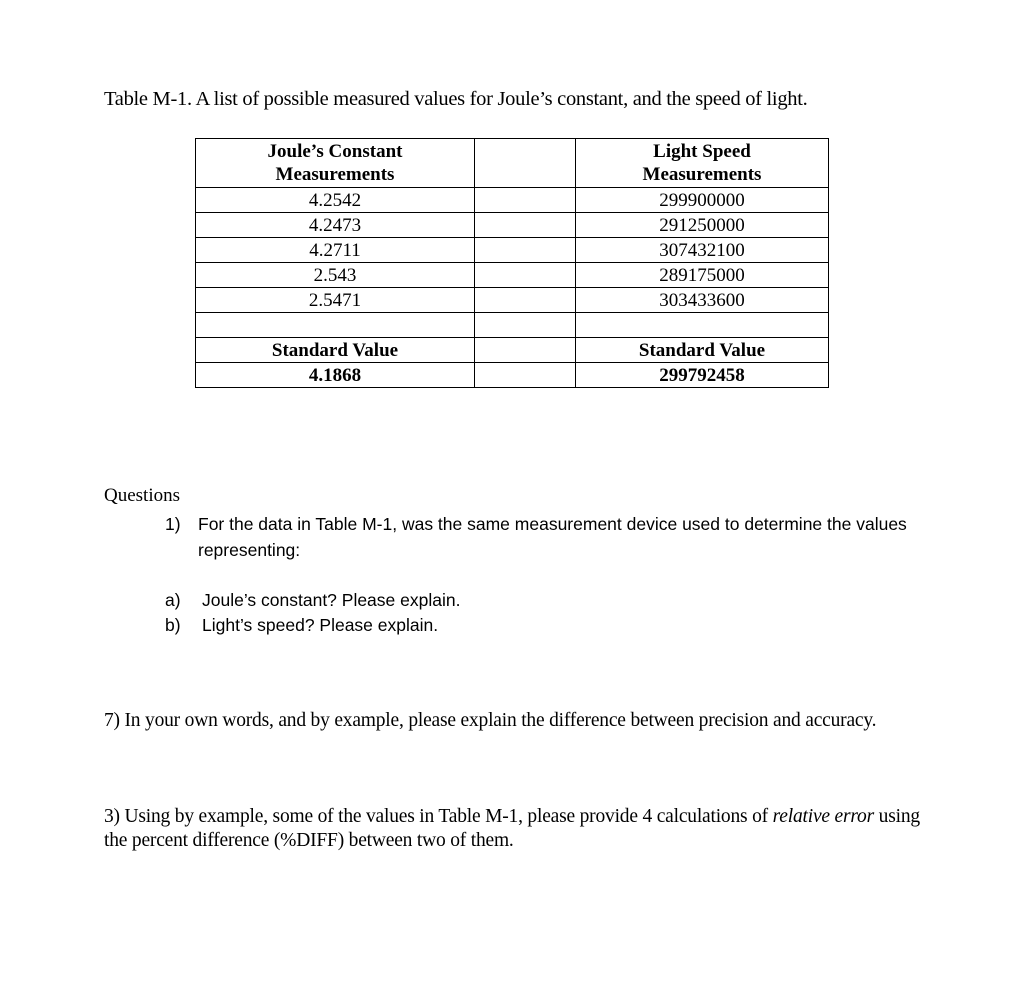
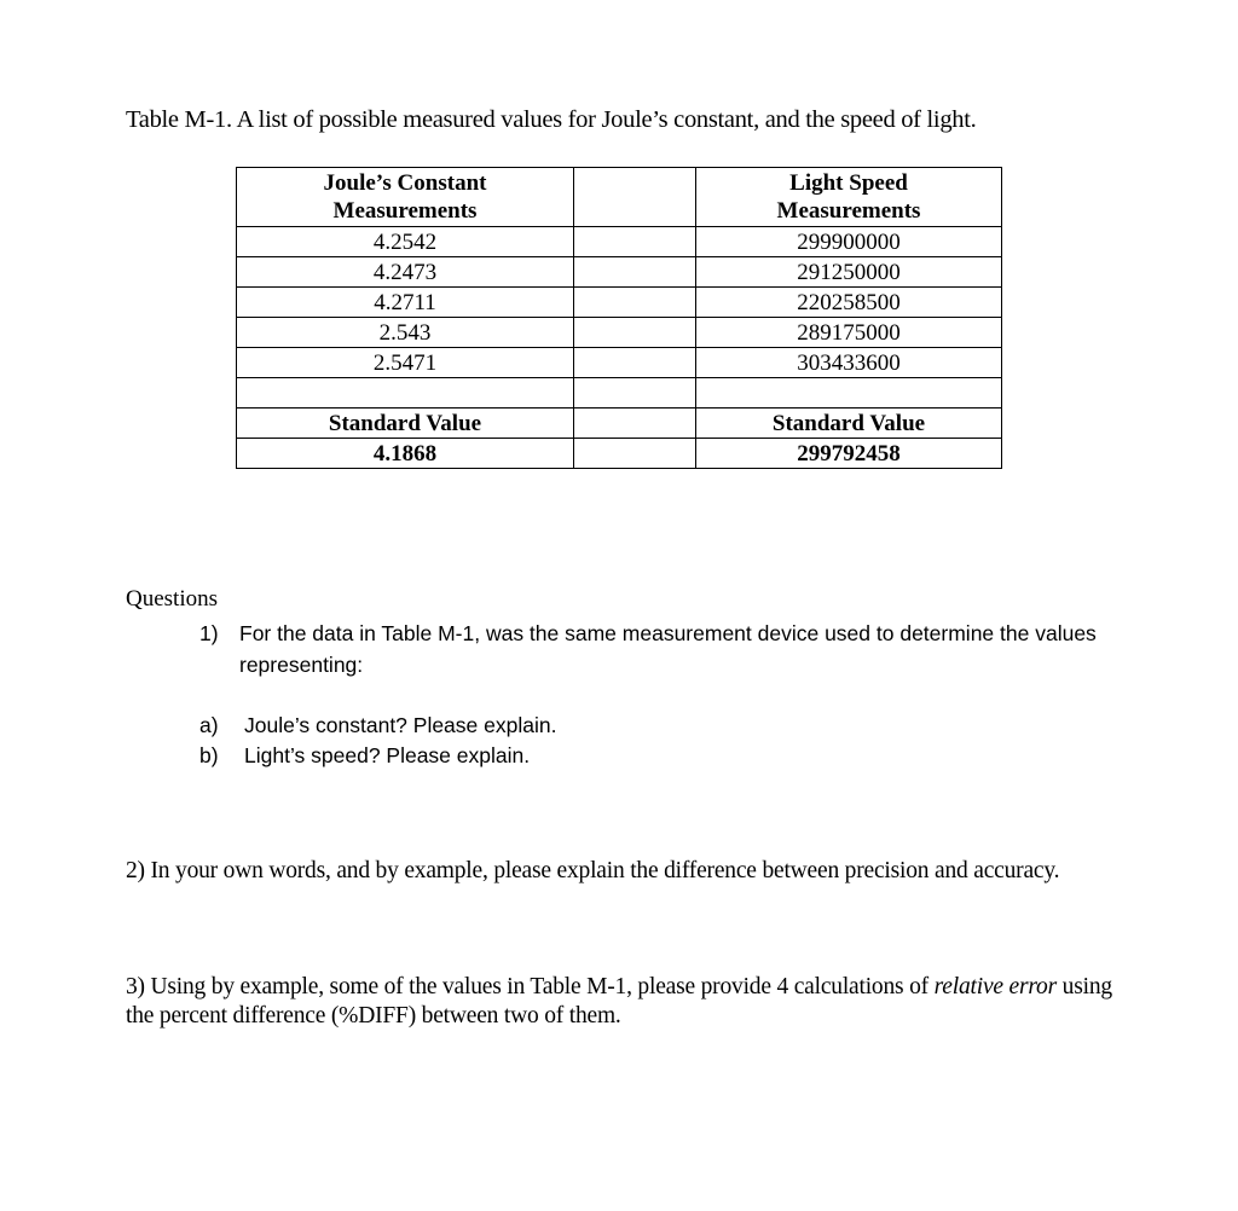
  Table M-1. A list of possible measured values for Joule’s constant, and the speed of light.
  Joule’s Constant Measurements		Light Speed Measurements
  4.2542		299900000
  4.2473		291250000
- 4.2711		307432100
+ 4.2711		220258500
  2.543		289175000
  2.5471		303433600
  Standard Value		Standard Value
  4.1868		299792458
  Questions
  1)
  For the data in Table M-1, was the same measurement device used to determine the values representing:
  a)
  Joule’s constant? Please explain.
  b)
  Light’s speed? Please explain.
- 7) In your own words, and by example, please explain the difference between precision and accuracy.
+ 2) In your own words, and by example, please explain the difference between precision and accuracy.
  3) Using by example, some of the values in Table M-1, please provide 4 calculations of relative error using the percent difference (%DIFF) between two of them.
